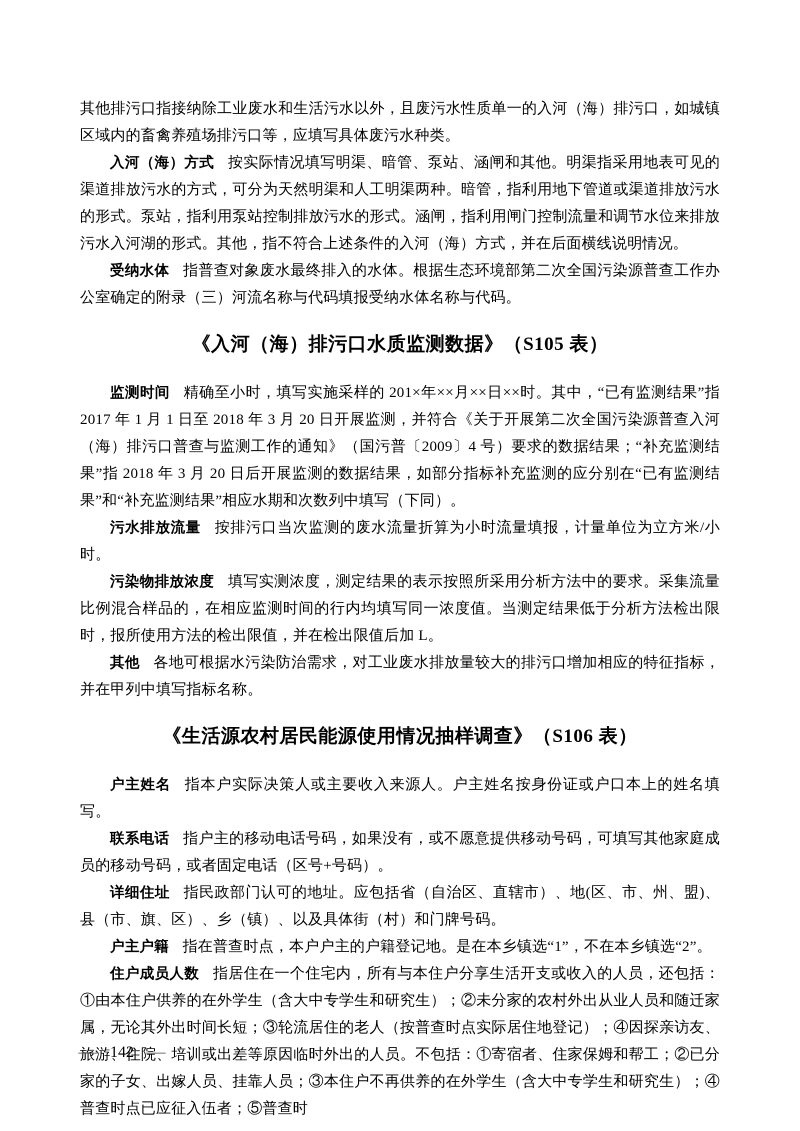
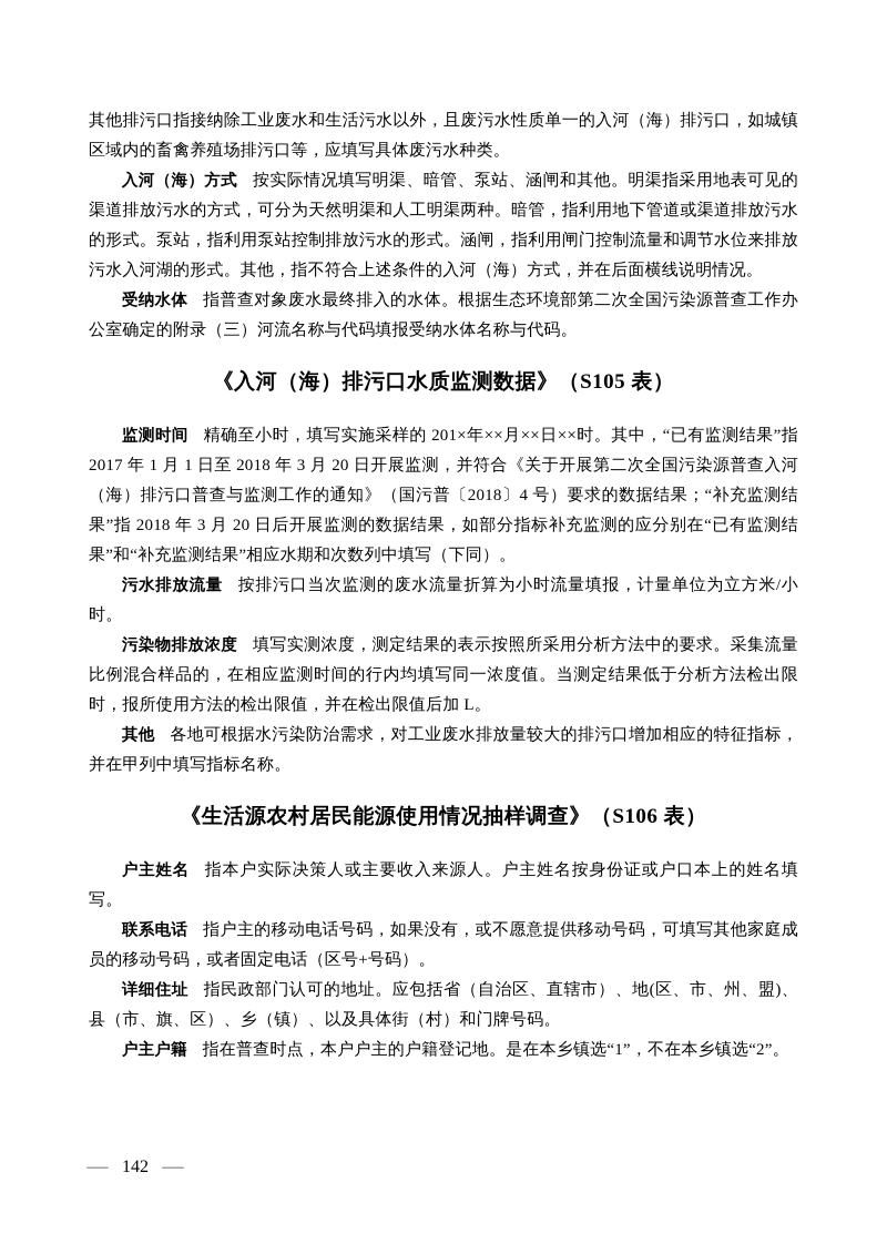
  其他排污口指接纳除工业废水和生活污水以外，且废污水性质单一的入河（海）排污口，如城镇区域内的畜禽养殖场排污口等，应填写具体废污水种类。
  入河（海）方式 按实际情况填写明渠、暗管、泵站、涵闸和其他。明渠指采用地表可见的渠道排放污水的方式，可分为天然明渠和人工明渠两种。暗管，指利用地下管道或渠道排放污水的形式。泵站，指利用泵站控制排放污水的形式。涵闸，指利用闸门控制流量和调节水位来排放污水入河湖的形式。其他，指不符合上述条件的入河（海）方式，并在后面横线说明情况。
  受纳水体 指普查对象废水最终排入的水体。根据生态环境部第二次全国污染源普查工作办公室确定的附录（三）河流名称与代码填报受纳水体名称与代码。
  《入河（海）排污口水质监测数据》（S105 表）
- 监测时间 精确至小时，填写实施采样的 201×年××月××日××时。其中，“已有监测结果”指 2017 年 1 月 1 日至 2018 年 3 月 20 日开展监测，并符合《关于开展第二次全国污染源普查入河（海）排污口普查与监测工作的通知》（国污普〔2009〕4 号）要求的数据结果；“补充监测结果”指 2018 年 3 月 20 日后开展监测的数据结果，如部分指标补充监测的应分别在“已有监测结果”和“补充监测结果”相应水期和次数列中填写（下同）。
+ 监测时间 精确至小时，填写实施采样的 201×年××月××日××时。其中，“已有监测结果”指 2017 年 1 月 1 日至 2018 年 3 月 20 日开展监测，并符合《关于开展第二次全国污染源普查入河（海）排污口普查与监测工作的通知》（国污普〔2018〕4 号）要求的数据结果；“补充监测结果”指 2018 年 3 月 20 日后开展监测的数据结果，如部分指标补充监测的应分别在“已有监测结果”和“补充监测结果”相应水期和次数列中填写（下同）。
  污水排放流量 按排污口当次监测的废水流量折算为小时流量填报，计量单位为立方米/小时。
  污染物排放浓度 填写实测浓度，测定结果的表示按照所采用分析方法中的要求。采集流量比例混合样品的，在相应监测时间的行内均填写同一浓度值。当测定结果低于分析方法检出限时，报所使用方法的检出限值，并在检出限值后加 L。
  其他 各地可根据水污染防治需求，对工业废水排放量较大的排污口增加相应的特征指标，并在甲列中填写指标名称。
  《生活源农村居民能源使用情况抽样调查》（S106 表）
  户主姓名 指本户实际决策人或主要收入来源人。户主姓名按身份证或户口本上的姓名填写。
  联系电话 指户主的移动电话号码，如果没有，或不愿意提供移动号码，可填写其他家庭成员的移动号码，或者固定电话（区号+号码）。
  详细住址 指民政部门认可的地址。应包括省（自治区、直辖市）、地(区、市、州、盟)、县（市、旗、区）、乡（镇）、以及具体街（村）和门牌号码。
  户主户籍 指在普查时点，本户户主的户籍登记地。是在本乡镇选“1”，不在本乡镇选“2”。
- 住户成员人数 指居住在一个住宅内，所有与本住户分享生活开支或收入的人员，还包括：①由本住户供养的在外学生（含大中专学生和研究生）；②未分家的农村外出从业人员和随迁家属，无论其外出时间长短；③轮流居住的老人（按普查时点实际居住地登记）；④因探亲访友、旅游、住院、培训或出差等原因临时外出的人员。不包括：①寄宿者、住家保姆和帮工；②已分家的子女、出嫁人员、挂靠人员；③本住户不再供养的在外学生（含大中专学生和研究生）；④普查时点已应征入伍者；⑤普查时
  — 142 —
